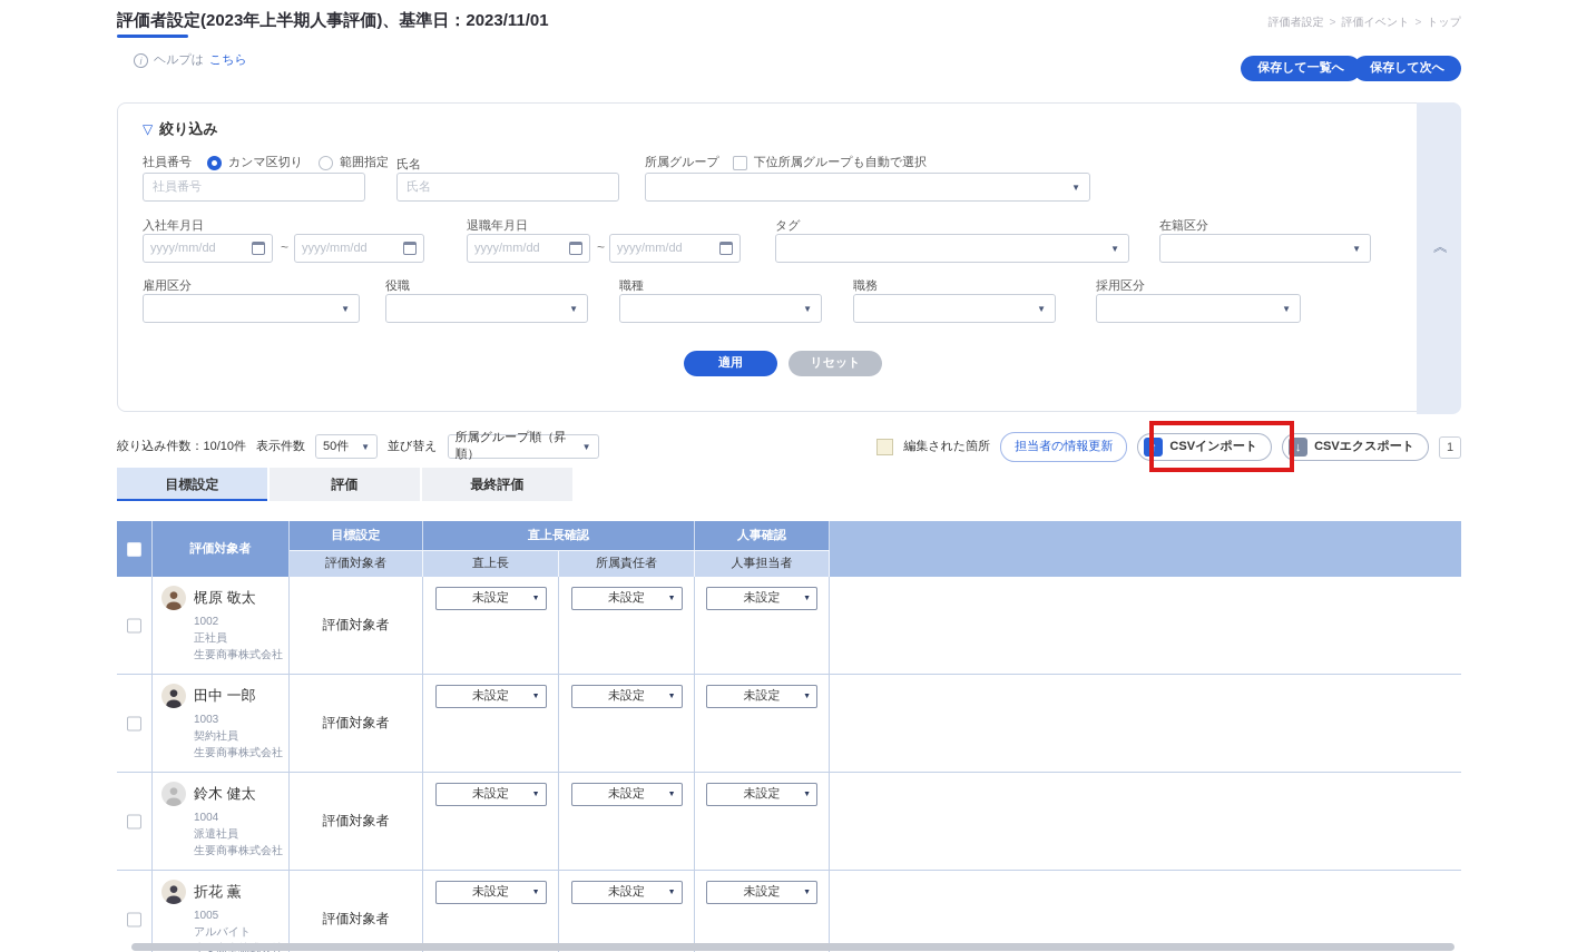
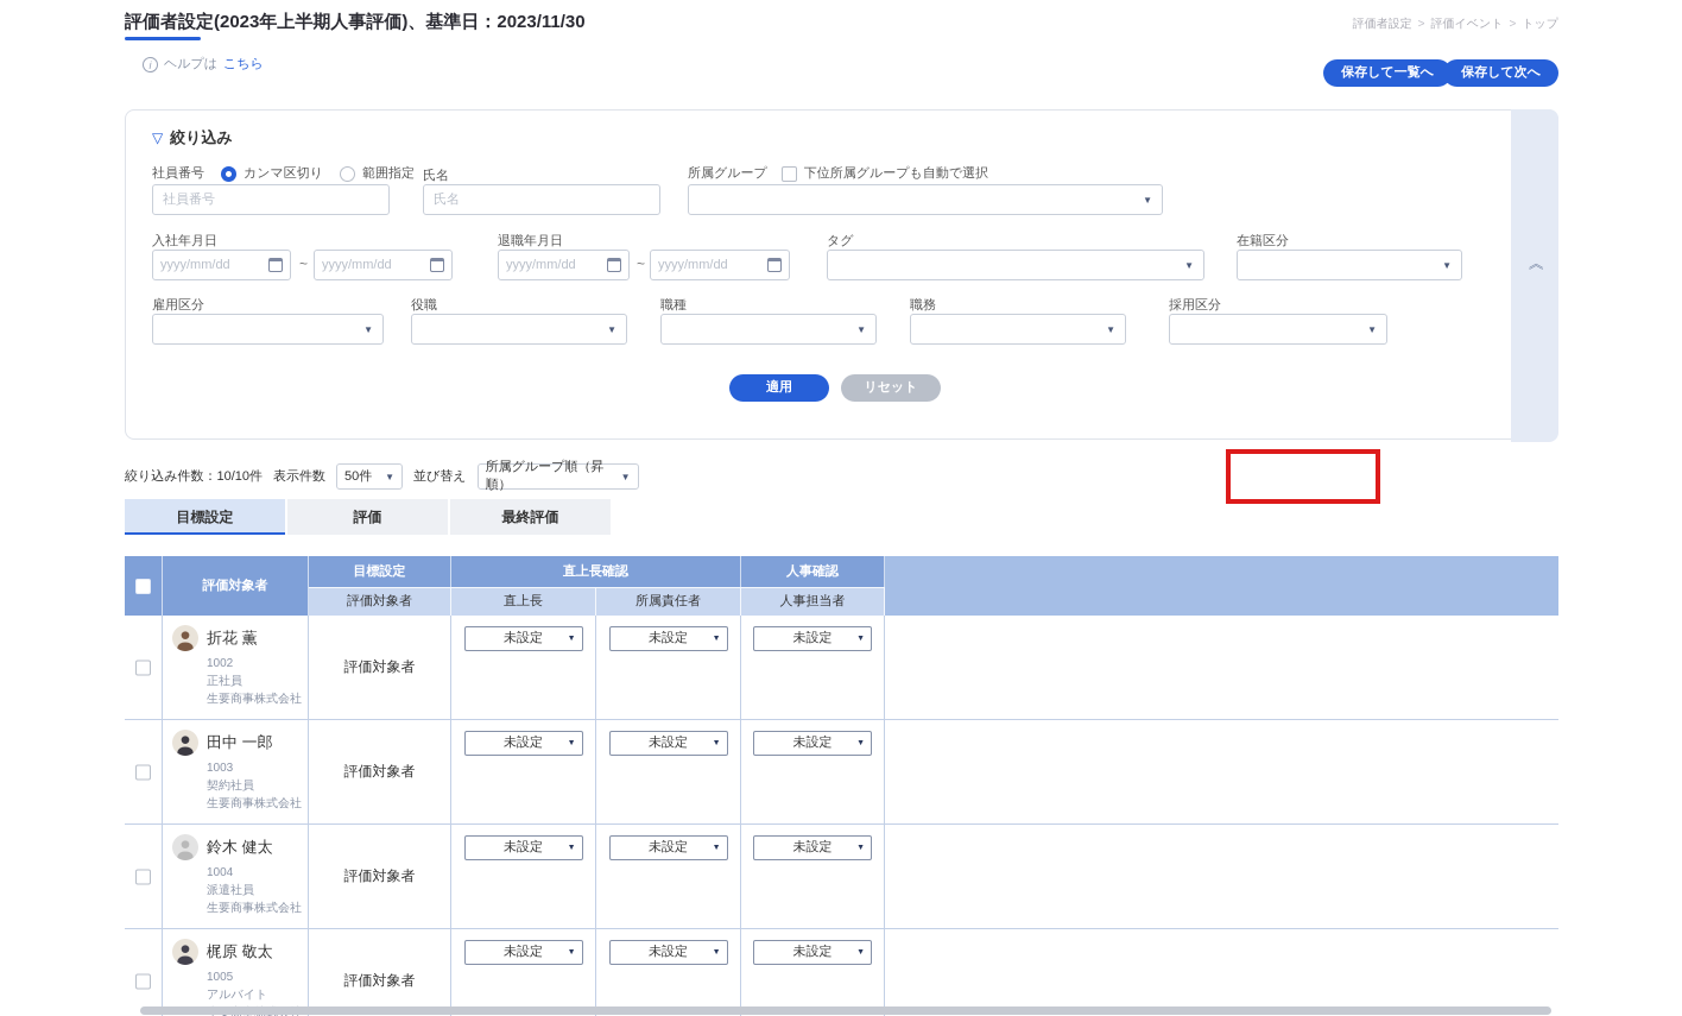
- 評価者設定(2023年上半期人事評価)、基準日：2023/11/01
+ 評価者設定(2023年上半期人事評価)、基準日：2023/11/30
  評価者設定
  >
  評価イベント
  >
  トップ
  i
  ヘルプは
  こちら
  保存して一覧へ
  保存して次へ
  ▽
  絞り込み
  社員番号
  カンマ区切り
  範囲指定
  氏名
  所属グループ
  下位所属グループも自動で選択
  社員番号
  氏名
  ▼
  入社年月日
  退職年月日
  タグ
  在籍区分
  yyyy/mm/dd
  ~
  yyyy/mm/dd
  yyyy/mm/dd
  ~
  yyyy/mm/dd
  ▼
  ▼
  雇用区分
  役職
  職種
  職務
  採用区分
  ▼
  ▼
  ▼
  ▼
  ▼
  適用
  リセット
  絞り込み件数：10/10件
  表示件数
  50件
  ▼
  並び替え
  所属グループ順（昇順）
  ▼
- 編集された箇所
- 担当者の情報更新
- ↑
- CSVインポート
- ↓
- CSVエクスポート
- 1
  目標設定
  評価
  最終評価
  評価対象者
  目標設定
  評価対象者
  直上長確認
  直上長
  所属責任者
  人事確認
  人事担当者
- 梶原 敬太
+ 折花 薫
  1002
  正社員
  生要商事株式会社
  評価対象者
  未設定
  未設定
  未設定
  田中 一郎
  1003
  契約社員
  生要商事株式会社
  評価対象者
  未設定
  未設定
  未設定
  鈴木 健太
  1004
  派遣社員
  生要商事株式会社
  評価対象者
  未設定
  未設定
  未設定
- 折花 薫
+ 梶原 敬太
  1005
  アルバイト
  評価対象者
  未設定
  未設定
  未設定
